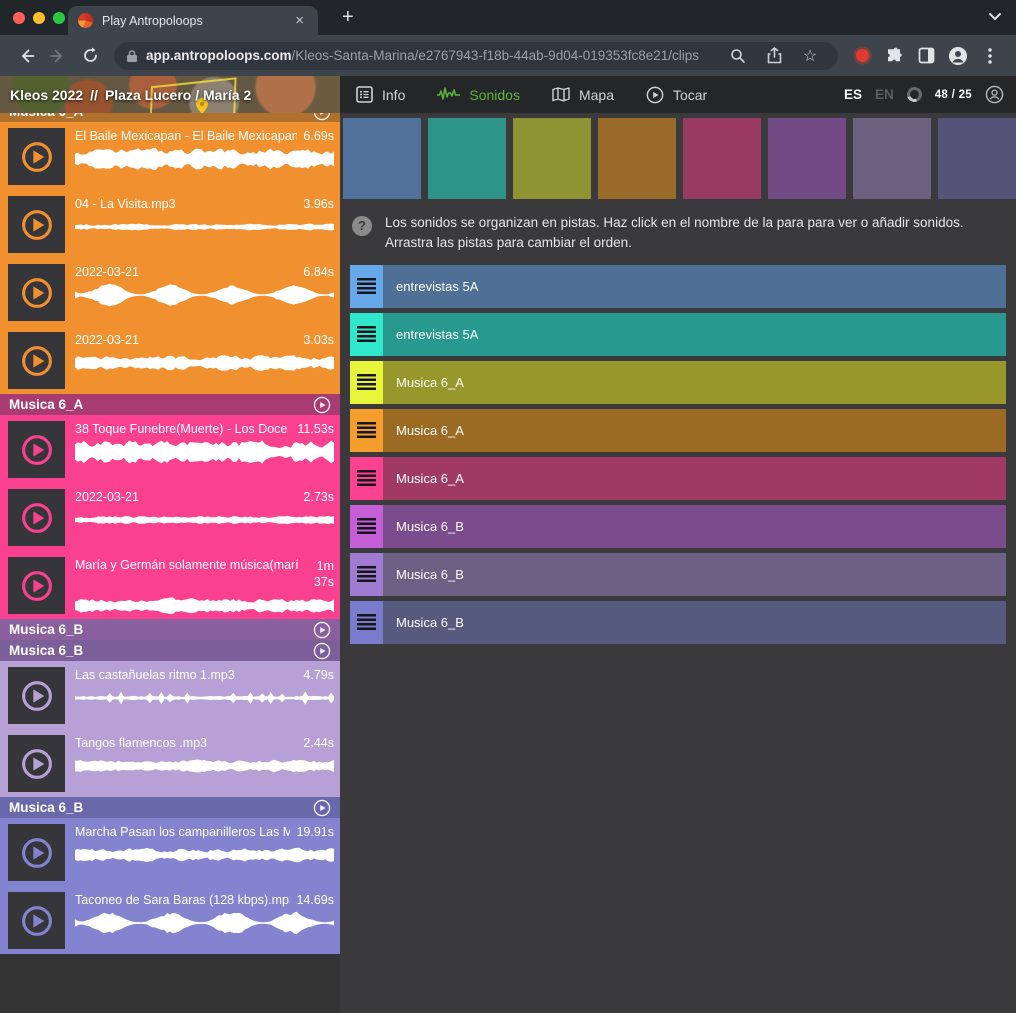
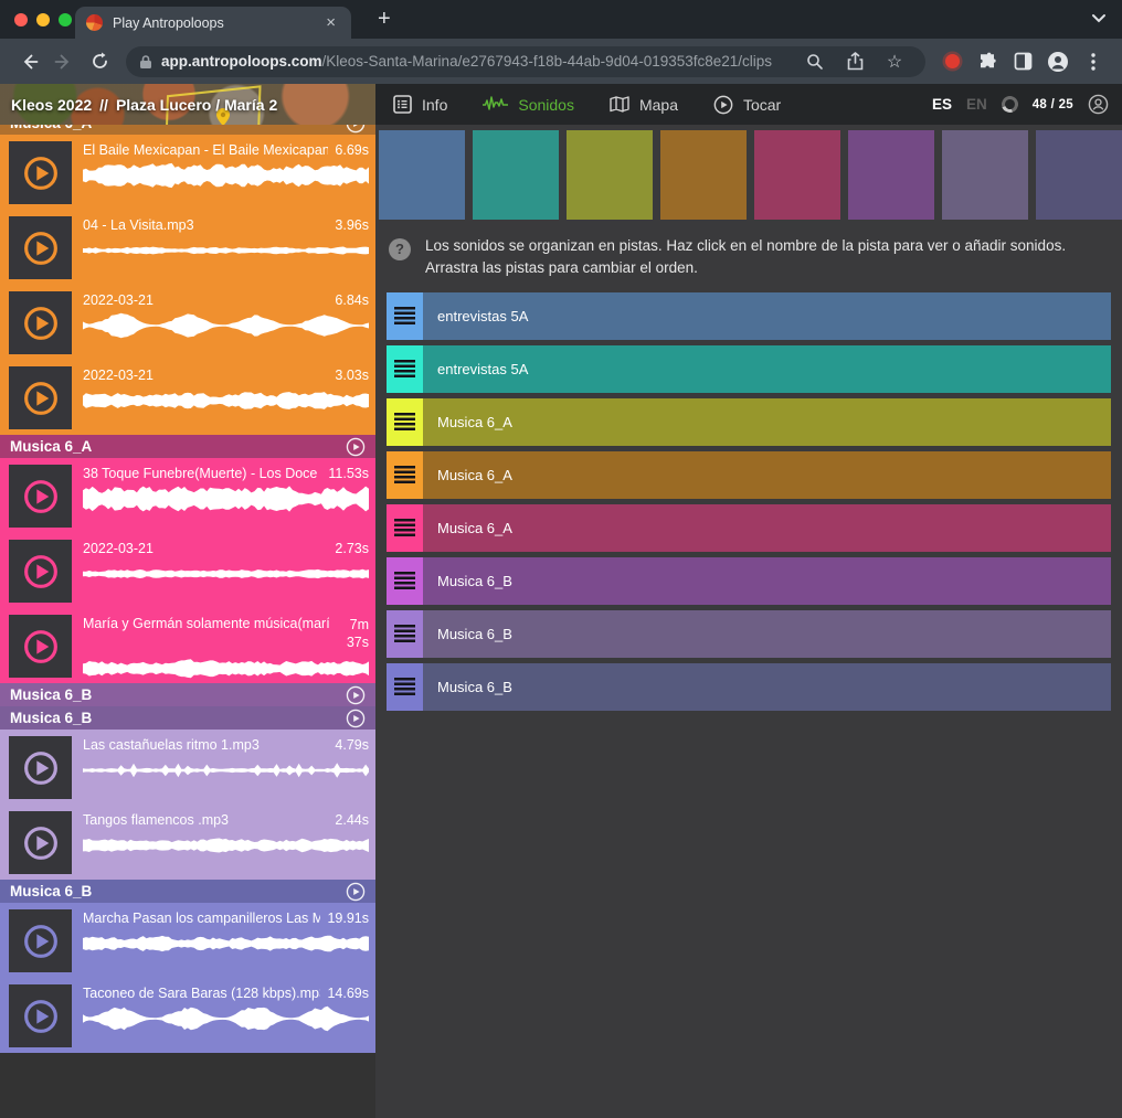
  Play Antropoloops
  ×
  +
  app.antropoloops.com/Kleos-Santa-Marina/e2767943-f18b-44ab-9d04-019353fc8e21/clips
  ☆
  Kleos 2022
  //
  Plaza Lucero / María 2
  Info
  Sonidos
  Mapa
  Tocar
  ES
  EN
  48 / 25
  El Baile Mexicapan - El Baile Mexicapan
  6.69s
  04 - La Visita.mp3
  3.96s
  2022-03-21
  6.84s
  2022-03-21
  3.03s
  Musica 6_A
  38 Toque Funebre(Muerte) - Los Doce
  11.53s
  2022-03-21
  2.73s
  María y Germán solamente música(marí
- 1m 37s
+ 7m 37s
  Musica 6_B
  Musica 6_B
  Las castañuelas ritmo 1.mp3
  4.79s
  Tangos flamencos .mp3
  2.44s
  Musica 6_B
  Marcha Pasan los campanilleros Las M
  19.91s
  Taconeo de Sara Baras (128 kbps).mp
  14.69s
  ?
- Los sonidos se organizan en pistas. Haz click en el nombre de la para para ver o añadir sonidos. Arrastra las pistas para cambiar el orden.
+ Los sonidos se organizan en pistas. Haz click en el nombre de la pista para ver o añadir sonidos. Arrastra las pistas para cambiar el orden.
  entrevistas 5A
  entrevistas 5A
  Musica 6_A
  Musica 6_A
  Musica 6_A
  Musica 6_B
  Musica 6_B
  Musica 6_B
